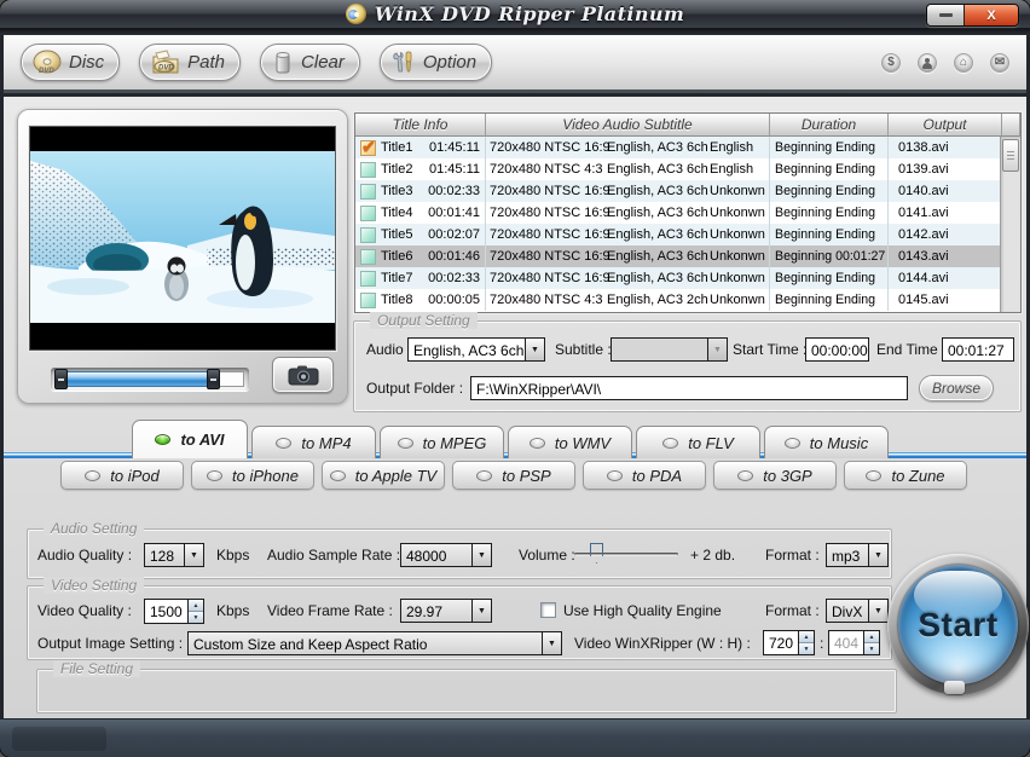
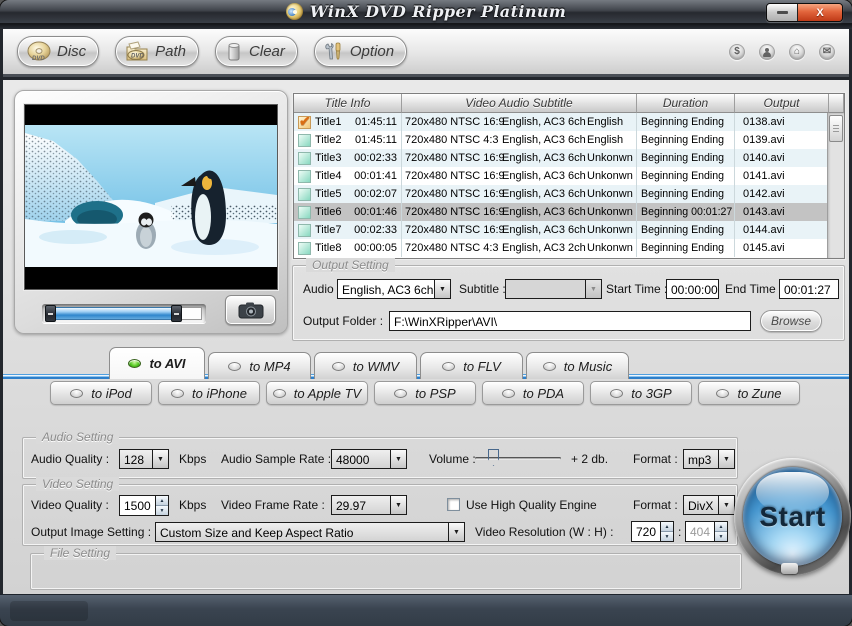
  WinX DVD Ripper Platinum
  X
  Disc
  Path
  Clear
  Option
  $
  ⌂
  ✉
  Title Info
  Video Audio Subtitle
  Duration
  Output
  Title1
  01:45:11
  720x480 NTSC 16:9
  English, AC3 6ch
  English
  Beginning Ending
  0138.avi
  Title2
  01:45:11
  720x480 NTSC 4:3
  English, AC3 6ch
  English
  Beginning Ending
  0139.avi
  Title3
  00:02:33
  720x480 NTSC 16:9
  English, AC3 6ch
  Unkonwn
  Beginning Ending
  0140.avi
  Title4
  00:01:41
  720x480 NTSC 16:9
  English, AC3 6ch
  Unkonwn
  Beginning Ending
  0141.avi
  Title5
  00:02:07
  720x480 NTSC 16:9
  English, AC3 6ch
  Unkonwn
  Beginning Ending
  0142.avi
  Title6
  00:01:46
  720x480 NTSC 16:9
  English, AC3 6ch
  Unkonwn
  Beginning 00:01:27
  0143.avi
  Title7
  00:02:33
  720x480 NTSC 16:9
  English, AC3 6ch
  Unkonwn
  Beginning Ending
  0144.avi
  Title8
  00:00:05
  720x480 NTSC 4:3
  English, AC3 2ch
  Unkonwn
  Beginning Ending
  0145.avi
  Output Setting
  Audio
  English, AC3 6ch
  Subtitle
  Start Time
  00:00:00
  End Time
  00:01:27
  Output Folder :
  F:\WinXRipper\AVI\
  Browse
  to AVI
  to MP4
- to MPEG
  to WMV
  to FLV
  to Music
  to iPod
  to iPhone
  to Apple TV
  to PSP
  to PDA
  to 3GP
  to Zune
  Audio Setting
  Audio Quality :
  128
  Kbps
  Audio Sample Rate :
  48000
  Volume :
  + 2 db.
  Format :
  mp3
  Video Setting
  Video Quality :
  1500
  Kbps
  Video Frame Rate :
  29.97
  Use High Quality Engine
  Format :
  DivX
  Output Image Setting :
  Custom Size and Keep Aspect Ratio
- Video WinXRipper (W : H) :
+ Video Resolution (W : H) :
  720
  :
  404
  File Setting
  Start
